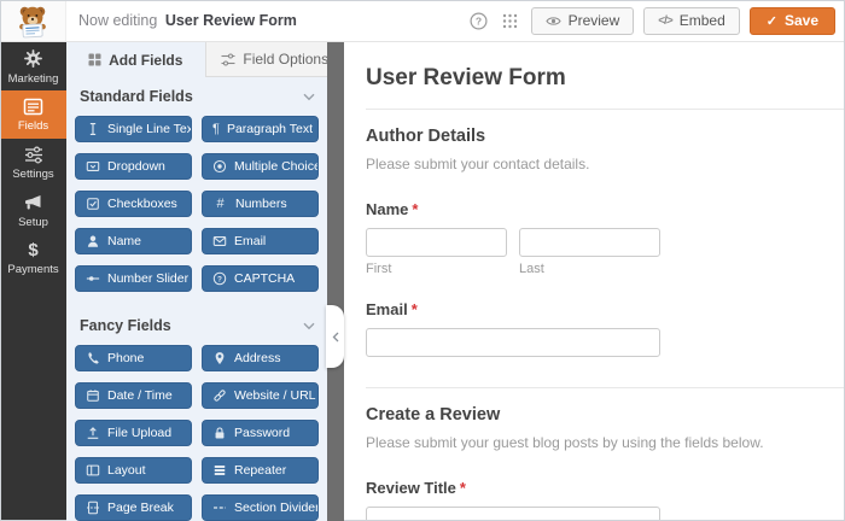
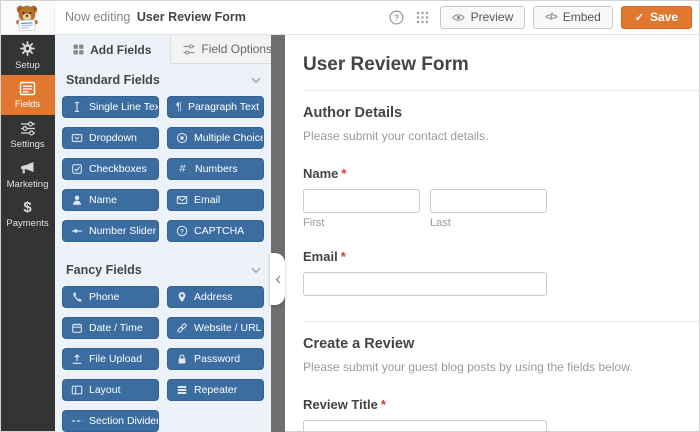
  Now editing User Review Form
  ?
  Preview
  </>
  Embed
  ✓
  Save
- Marketing
+ Setup
  Fields
  Settings
- Setup
+ Marketing
  $
  Payments
  Add Fields
  Field Options
  Standard Fields
  Single Line Tex
  ¶
  Paragraph Text
  Dropdown
  Multiple Choice
  Checkboxes
  #
  Numbers
  Name
  Email
  Number Slider
  CAPTCHA
  Fancy Fields
  Phone
  Address
  Date / Time
  Website / URL
  File Upload
  Password
  Layout
  Repeater
- Page Break
  Section Divider
  User Review Form
  Author Details
  Please submit your contact details.
  Name *
  First
  Last
  Email *
  Create a Review
  Please submit your guest blog posts by using the fields below.
  Review Title *
